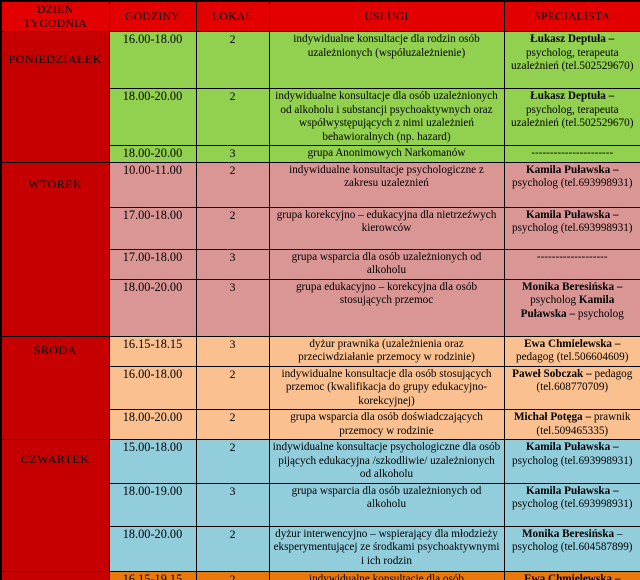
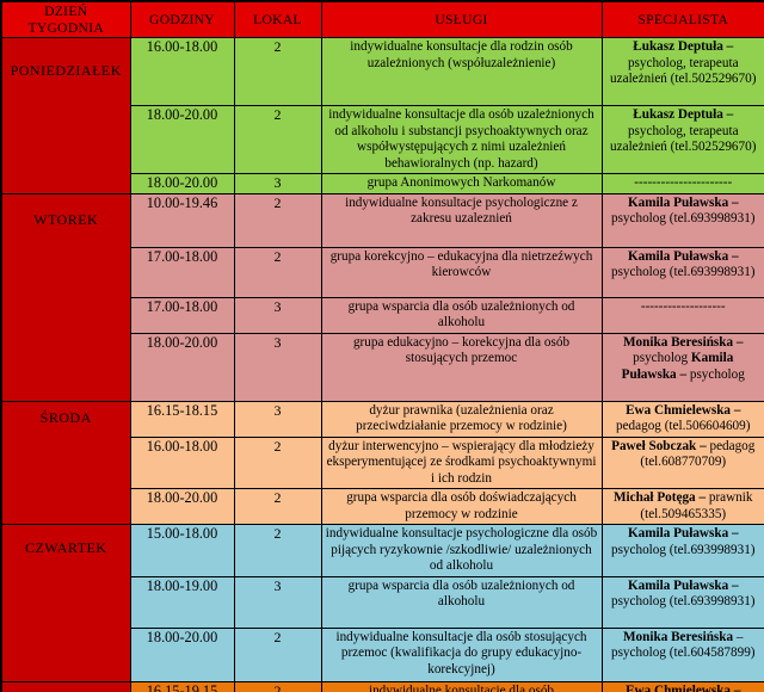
  DZIEŃ TYGODNIA	GODZINY	LOKAL	USŁUGI	SPECJALISTA
  PONIEDZIAŁEK	16.00-18.00	2	indywidualne konsultacje dla rodzin osób uzależnionych (współuzależnienie)	Łukasz Deptuła – psycholog, terapeuta uzależnień (tel.502529670)
  18.00-20.00	2	indywidualne konsultacje dla osób uzależnionych od alkoholu i substancji psychoaktywnych oraz współwystępujących z nimi uzależnień behawioralnych (np. hazard)	Łukasz Deptuła – psycholog, terapeuta uzależnień (tel.502529670)
  18.00-20.00	3	grupa Anonimowych Narkomanów	----------------------
- WTOREK	10.00-11.00	2	indywidualne konsultacje psychologiczne z zakresu uzaleznień	Kamila Puławska – psycholog (tel.693998931)
+ WTOREK	10.00-19.46	2	indywidualne konsultacje psychologiczne z zakresu uzaleznień	Kamila Puławska – psycholog (tel.693998931)
  17.00-18.00	2	grupa korekcyjno – edukacyjna dla nietrzeźwych kierowców	Kamila Puławska – psycholog (tel.693998931)
  17.00-18.00	3	grupa wsparcia dla osób uzależnionych od alkoholu	-------------------
  18.00-20.00	3	grupa edukacyjno – korekcyjna dla osób stosujących przemoc	Monika Beresińska – psycholog Kamila Puławska – psycholog
  ŚRODA	16.15-18.15	3	dyżur prawnika (uzależnienia oraz przeciwdziałanie przemocy w rodzinie)	Ewa Chmielewska – pedagog (tel.506604609)
- 16.00-18.00	2	indywidualne konsultacje dla osób stosujących przemoc (kwalifikacja do grupy edukacyjno-korekcyjnej)	Paweł Sobczak – pedagog (tel.608770709)
+ 16.00-18.00	2	dyżur interwencyjno – wspierający dla młodzieży eksperymentującej ze środkami psychoaktywnymi i ich rodzin	Paweł Sobczak – pedagog (tel.608770709)
  18.00-20.00	2	grupa wsparcia dla osób doświadczających przemocy w rodzinie	Michał Potęga – prawnik (tel.509465335)
- CZWARTEK	15.00-18.00	2	indywidualne konsultacje psychologiczne dla osób pijących edukacyjna /szkodliwie/ uzależnionych od alkoholu	Kamila Puławska – psycholog (tel.693998931)
+ CZWARTEK	15.00-18.00	2	indywidualne konsultacje psychologiczne dla osób pijących ryzykownie /szkodliwie/ uzależnionych od alkoholu	Kamila Puławska – psycholog (tel.693998931)
  18.00-19.00	3	grupa wsparcia dla osób uzależnionych od alkoholu	Kamila Puławska – psycholog (tel.693998931)
- 18.00-20.00	2	dyżur interwencyjno – wspierający dla młodzieży eksperymentującej ze środkami psychoaktywnymi i ich rodzin	Monika Beresińska –psycholog (tel.604587899)
+ 18.00-20.00	2	indywidualne konsultacje dla osób stosujących przemoc (kwalifikacja do grupy edukacyjno-korekcyjnej)	Monika Beresińska –psycholog (tel.604587899)
